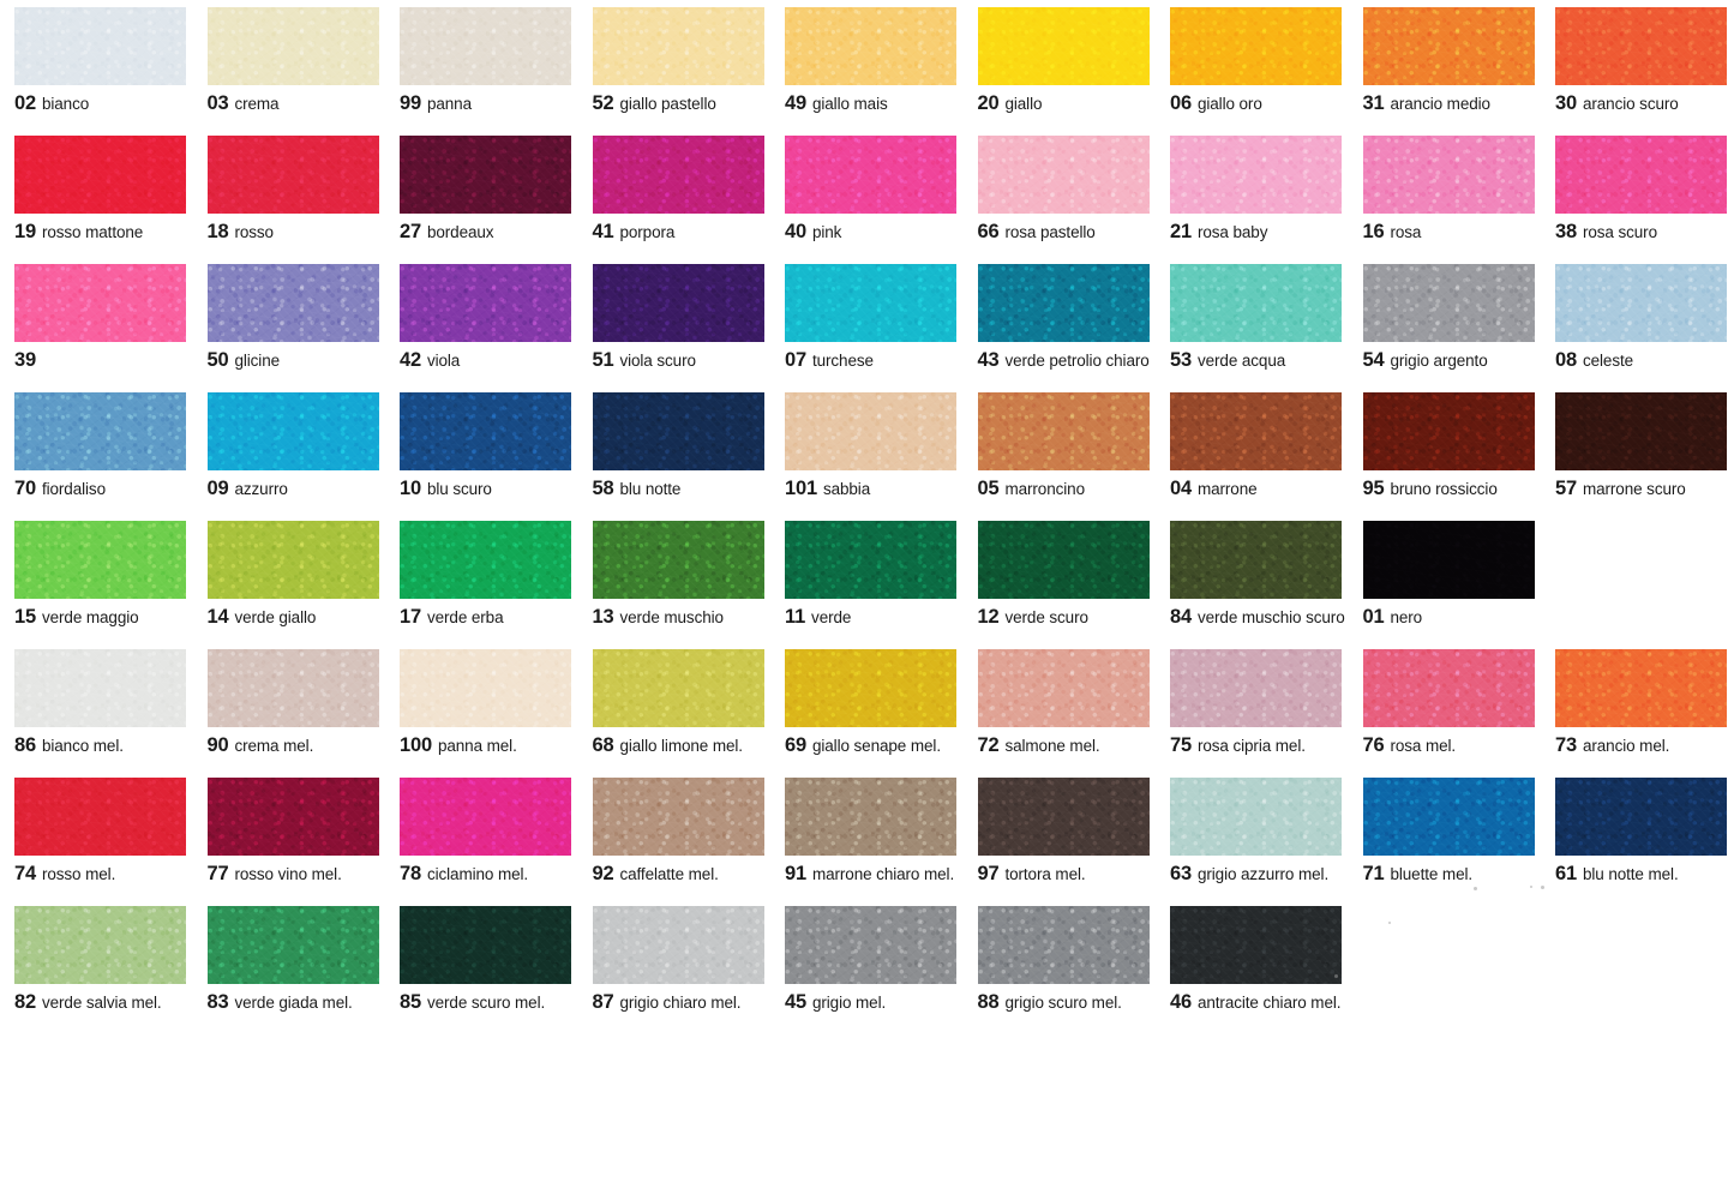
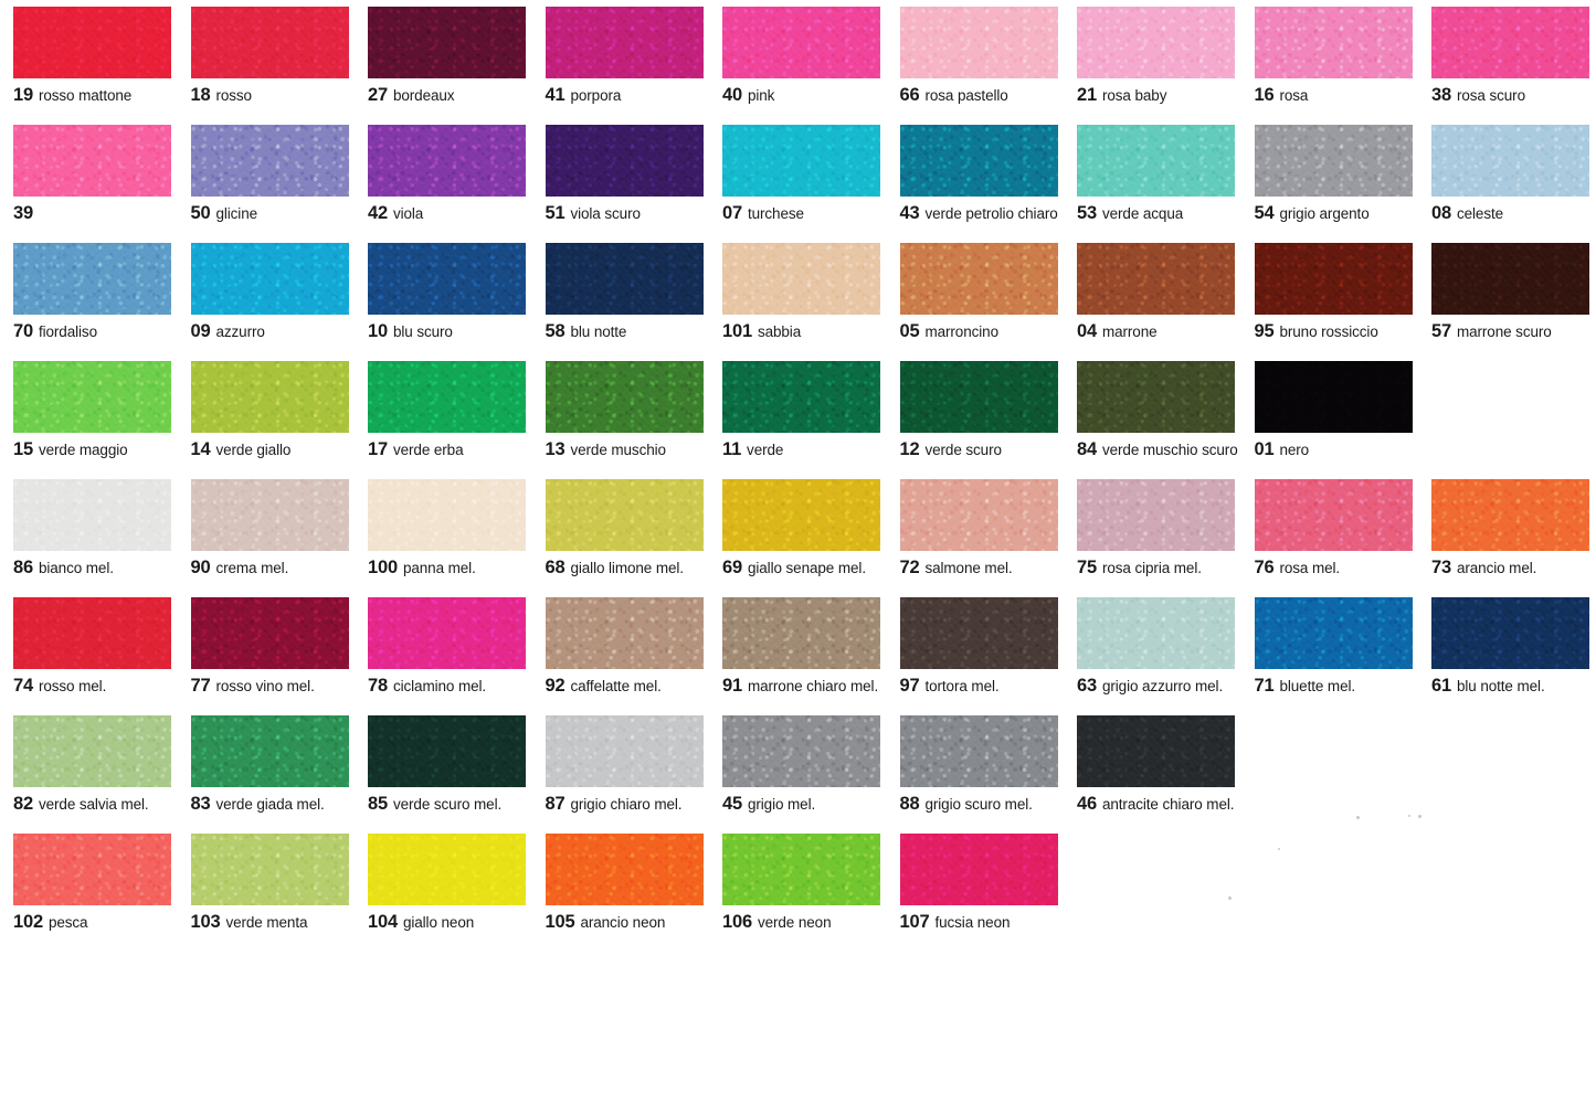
- 02 bianco
- 03 crema
- 99 panna
- 52 giallo pastello
- 49 giallo mais
- 20 giallo
- 06 giallo oro
- 31 arancio medio
- 30 arancio scuro
  19 rosso mattone
  18 rosso
  27 bordeaux
  41 porpora
  40 pink
  66 rosa pastello
  21 rosa baby
  16 rosa
  38 rosa scuro
  39
  50 glicine
  42 viola
  51 viola scuro
  07 turchese
  43 verde petrolio chiaro
  53 verde acqua
  54 grigio argento
  08 celeste
  70 fiordaliso
  09 azzurro
  10 blu scuro
  58 blu notte
  101 sabbia
  05 marroncino
  04 marrone
  95 bruno rossiccio
  57 marrone scuro
  15 verde maggio
  14 verde giallo
  17 verde erba
  13 verde muschio
  11 verde
  12 verde scuro
  84 verde muschio scuro
  01 nero
  86 bianco mel.
  90 crema mel.
  100 panna mel.
  68 giallo limone mel.
  69 giallo senape mel.
  72 salmone mel.
  75 rosa cipria mel.
  76 rosa mel.
  73 arancio mel.
  74 rosso mel.
  77 rosso vino mel.
  78 ciclamino mel.
  92 caffelatte mel.
  91 marrone chiaro mel.
  97 tortora mel.
  63 grigio azzurro mel.
  71 bluette mel.
  61 blu notte mel.
  82 verde salvia mel.
  83 verde giada mel.
  85 verde scuro mel.
  87 grigio chiaro mel.
  45 grigio mel.
  88 grigio scuro mel.
  46 antracite chiaro mel.
+ 102 pesca
+ 103 verde menta
+ 104 giallo neon
+ 105 arancio neon
+ 106 verde neon
+ 107 fucsia neon
